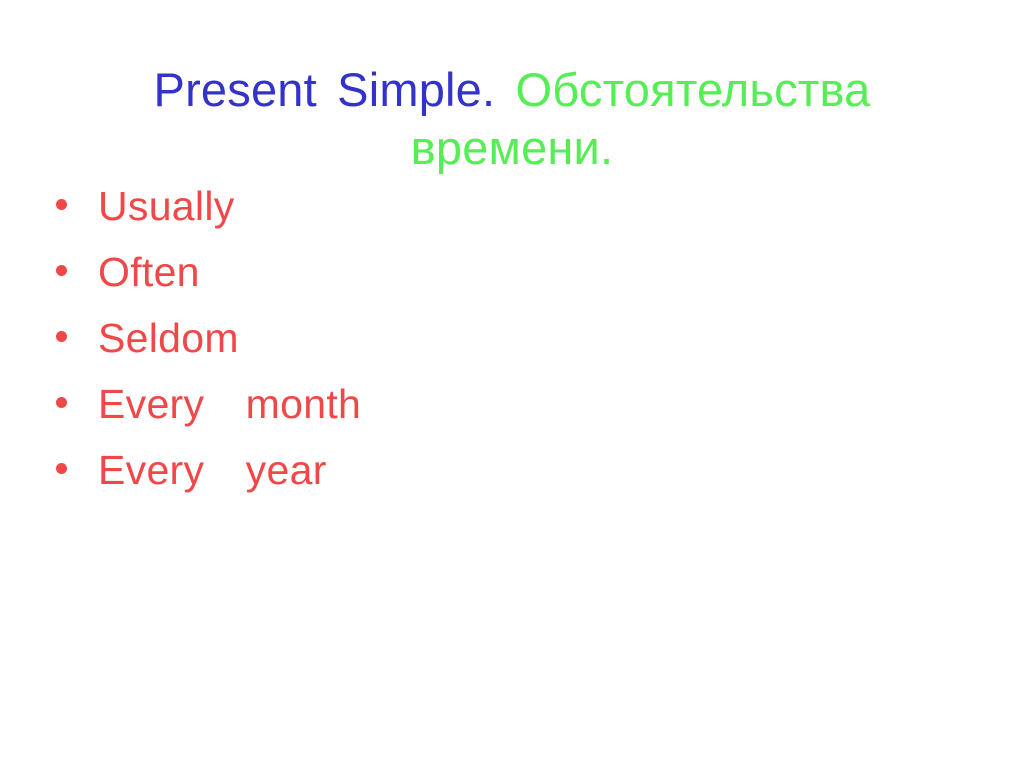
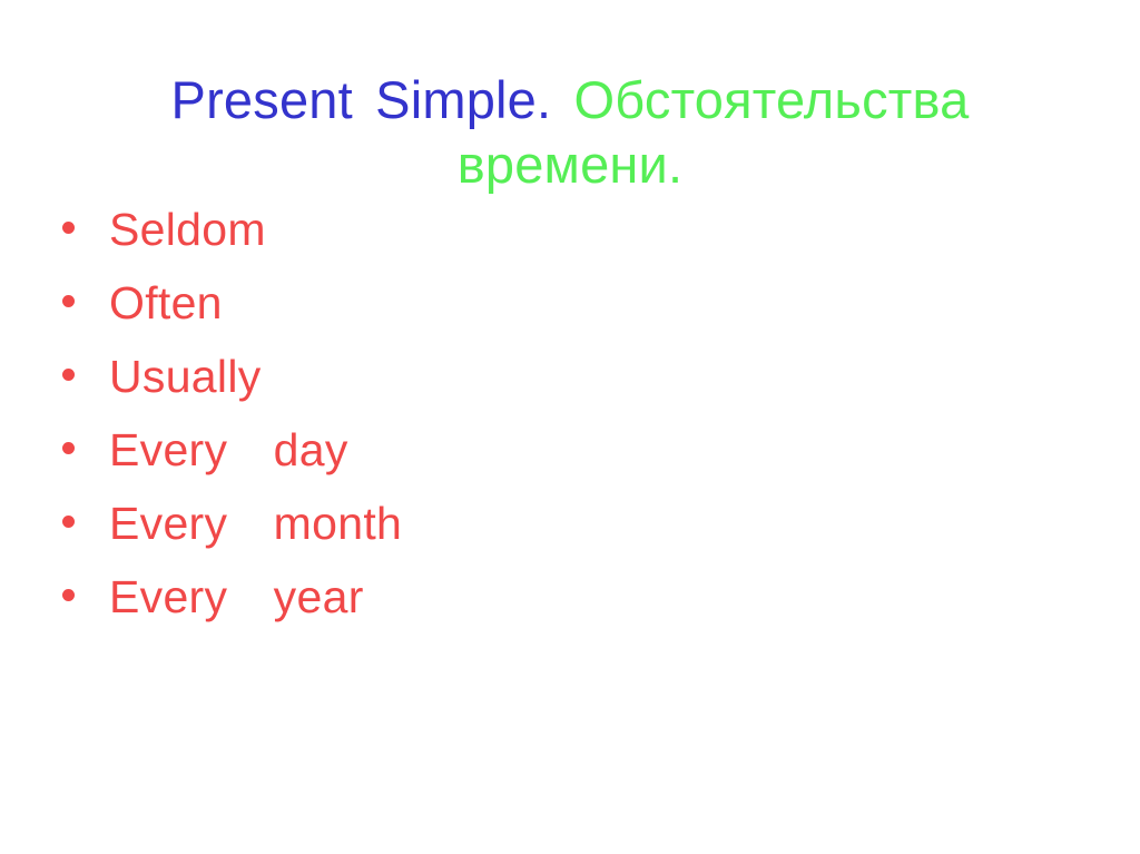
  Present Simple. Обстоятельства времени.
- Usually
+ Seldom
  Often
- Seldom
+ Usually
+ Every day
  Every month
  Every year
